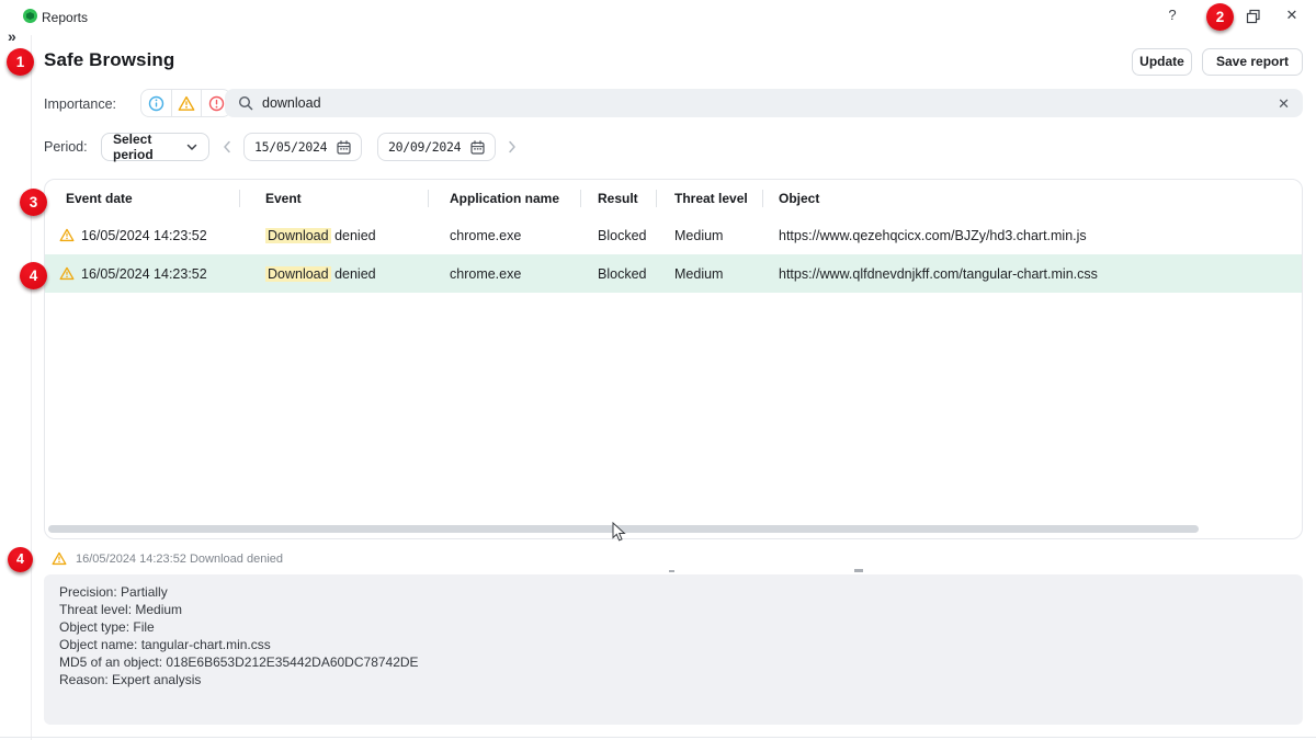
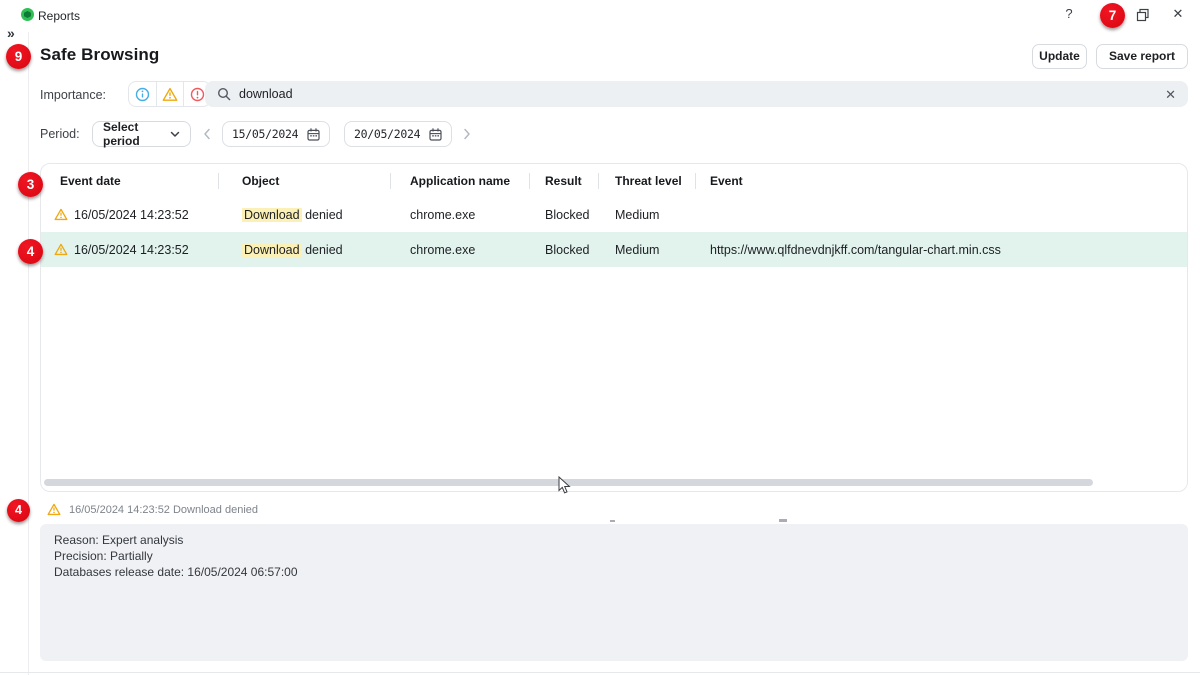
  Reports
  ?
  ✕
  »
  Safe Browsing
  Update
  Save report
  Importance:
  download
  ✕
  Period:
  Select period
  15/05/2024
- 20/09/2024
+ 20/05/2024
  Event date
- Event
+ Object
  Application name
  Result
  Threat level
- Object
+ Event
  16/05/2024 14:23:52
  Download denied
  chrome.exe
  Blocked
  Medium
- https://www.qezehqcicx.com/BJZy/hd3.chart.min.js
  16/05/2024 14:23:52
  Download denied
  chrome.exe
  Blocked
  Medium
  https://www.qlfdnevdnjkff.com/tangular-chart.min.css
  16/05/2024 14:23:52 Download denied
- Precision: Partially
+ Reason: Expert analysis
- Threat level: Medium
- Object type: File
- Object name: tangular-chart.min.css
- MD5 of an object: 018E6B653D212E35442DA60DC78742DE
- Reason: Expert analysis
+ Precision: Partially
+ Databases release date: 16/05/2024 06:57:00
- 1
+ 9
- 2
+ 7
  3
  4
  4
